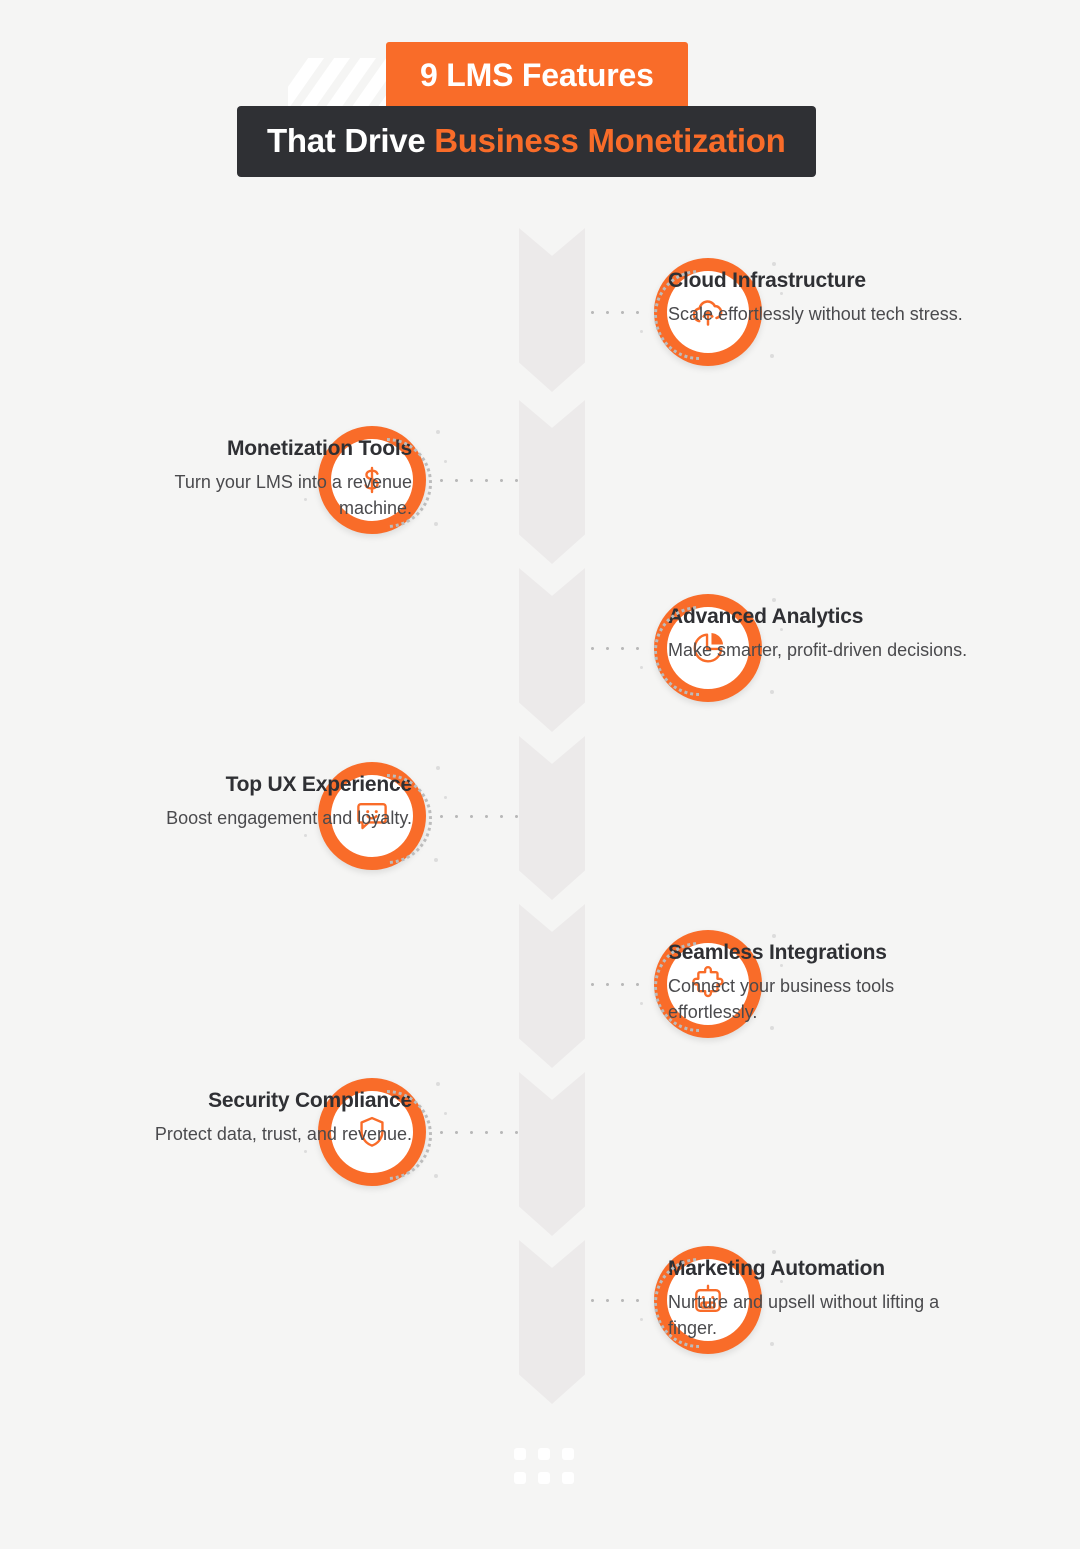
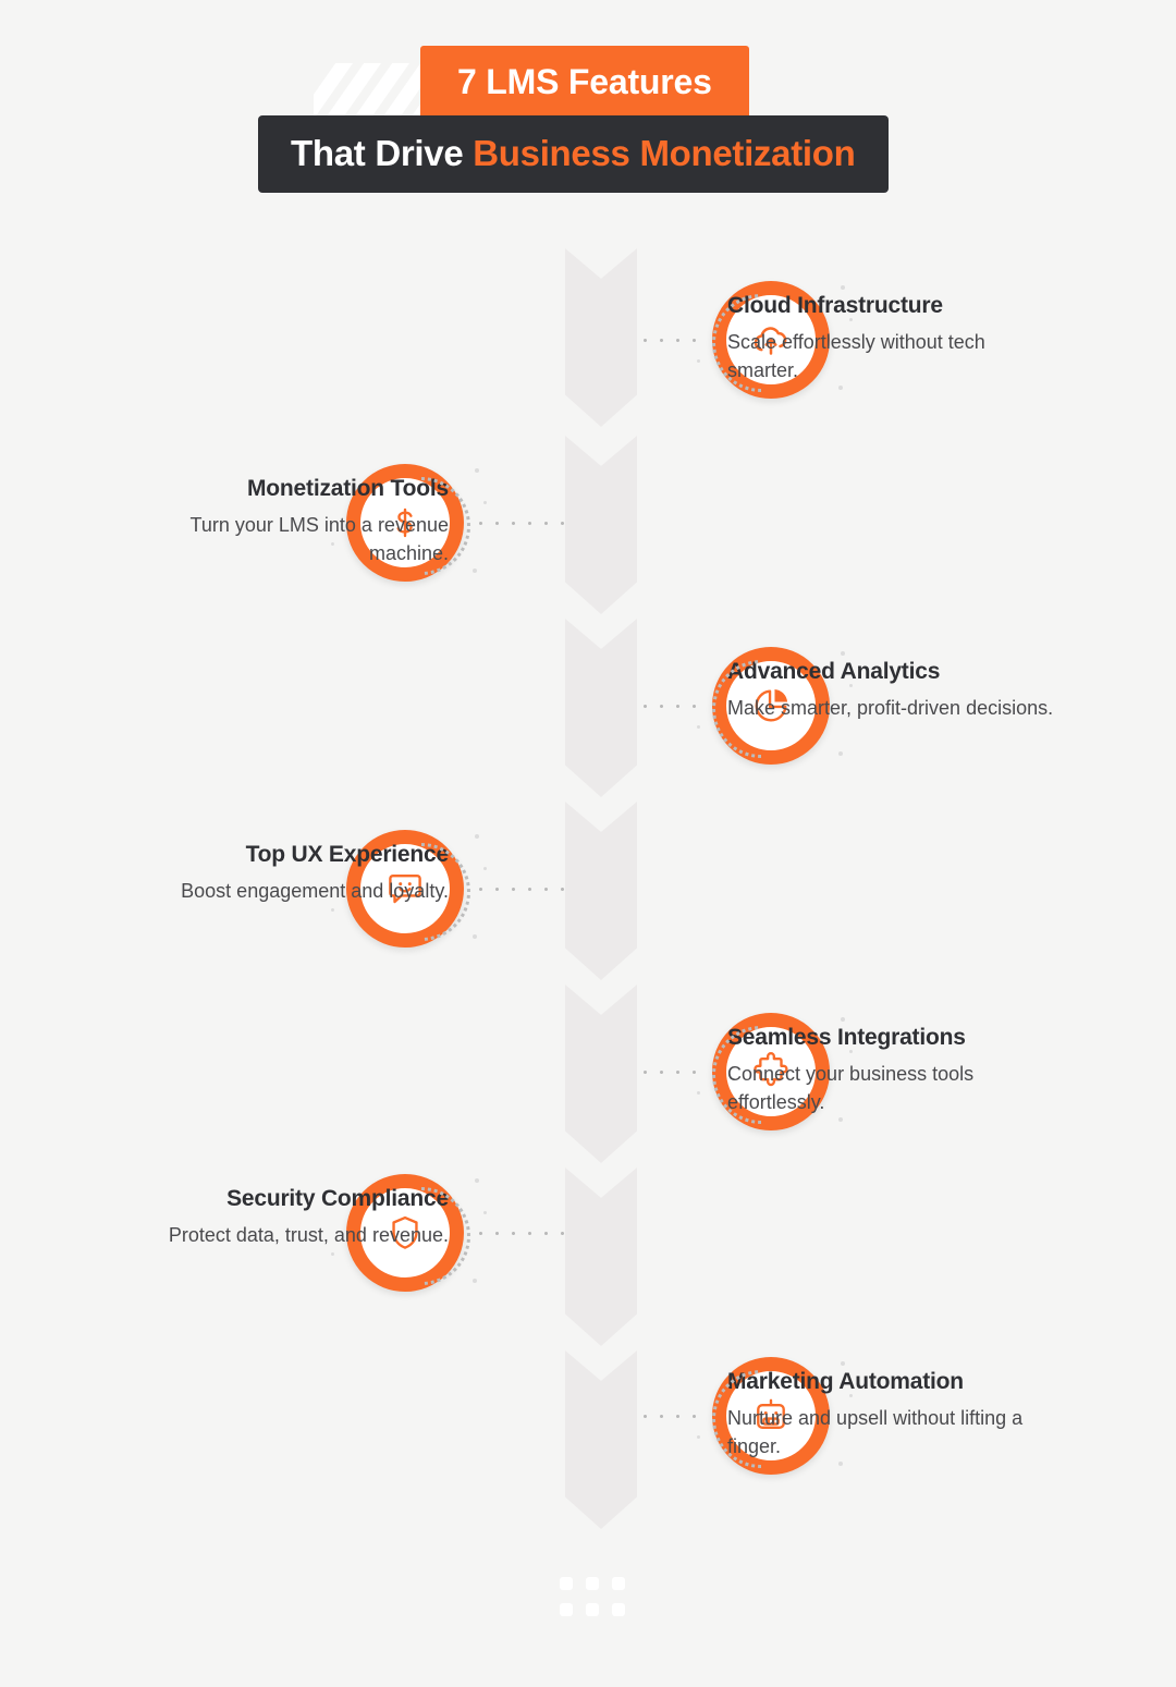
- 9 LMS Features
+ 7 LMS Features
  That Drive Business Monetization
  Cloud Infrastructure
- Scale effortlessly without tech stress.
+ Scale effortlessly without tech smarter.
  Monetization Tools
  Turn your LMS into a revenue machine.
  Advanced Analytics
  Make smarter, profit-driven decisions.
  Top UX Experience
  Boost engagement and loyalty.
  Seamless Integrations
  Connect your business tools effortlessly.
  Security Compliance
  Protect data, trust, and revenue.
  Marketing Automation
  Nurture and upsell without lifting a finger.
